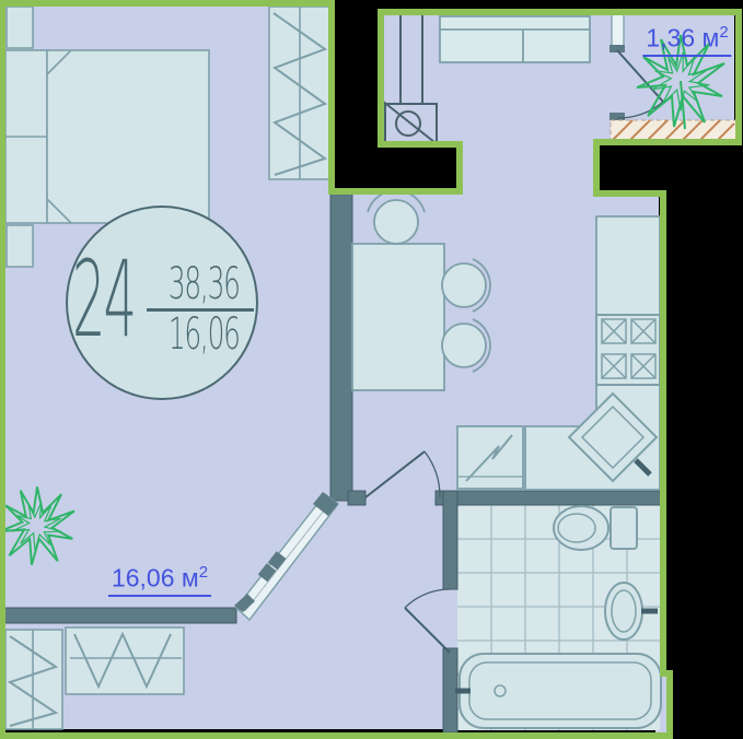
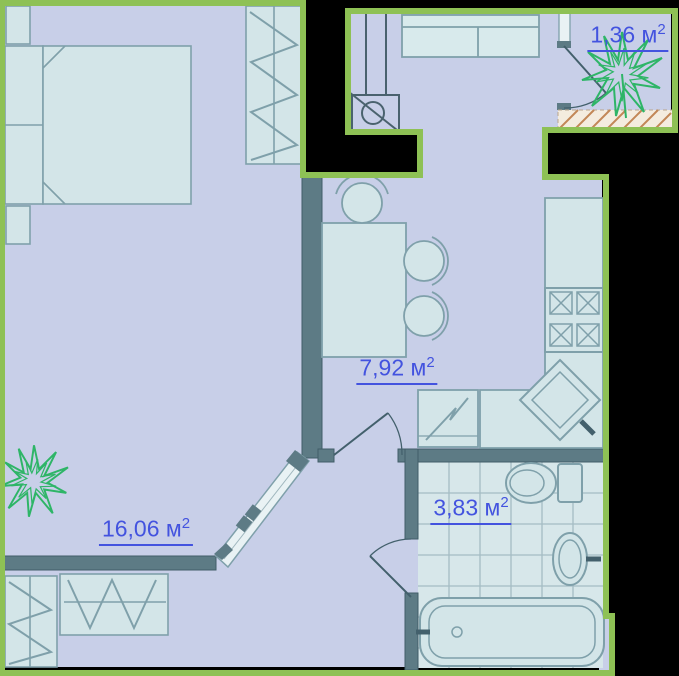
- 24
- 38,36
- 16,06
  1,36 м2
+ 7,92 м2
+ 3,83 м2
  16,06 м2
